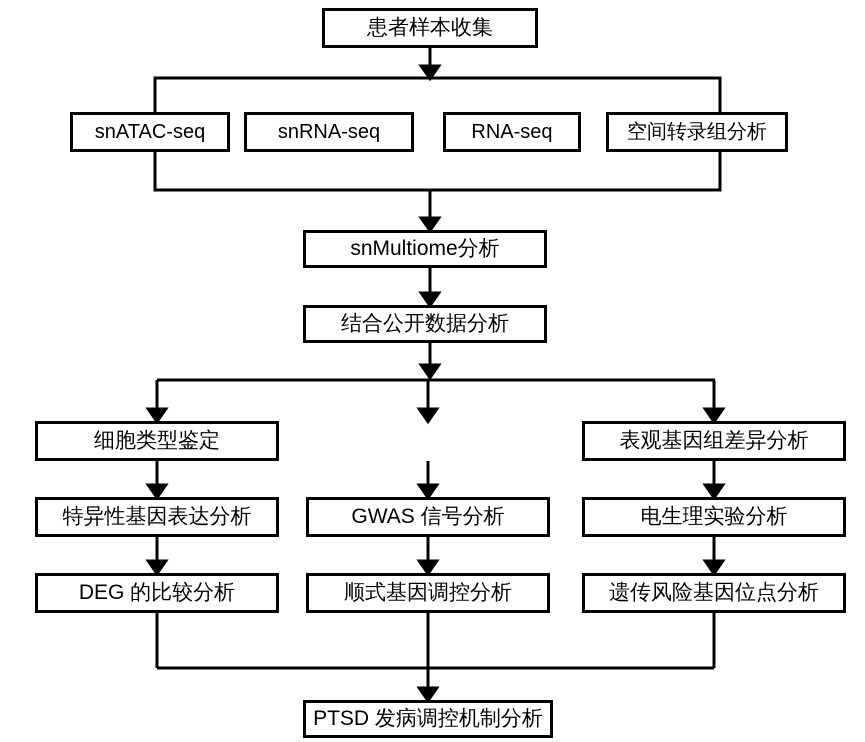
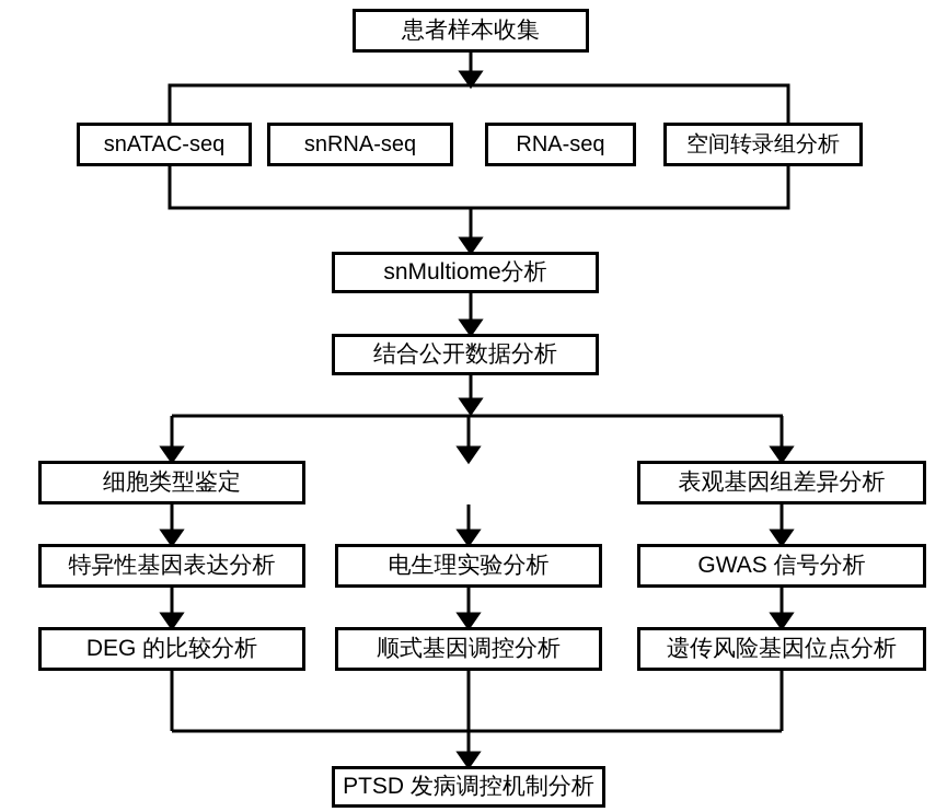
  患者样本收集
  snATAC-seq
  snRNA-seq
  RNA-seq
  空间转录组分析
  snMultiome分析
  结合公开数据分析
  细胞类型鉴定
  特异性基因表达分析
  DEG 的比较分析
- GWAS 信号分析
+ 电生理实验分析
  顺式基因调控分析
  表观基因组差异分析
- 电生理实验分析
+ GWAS 信号分析
  遗传风险基因位点分析
  PTSD 发病调控机制分析
